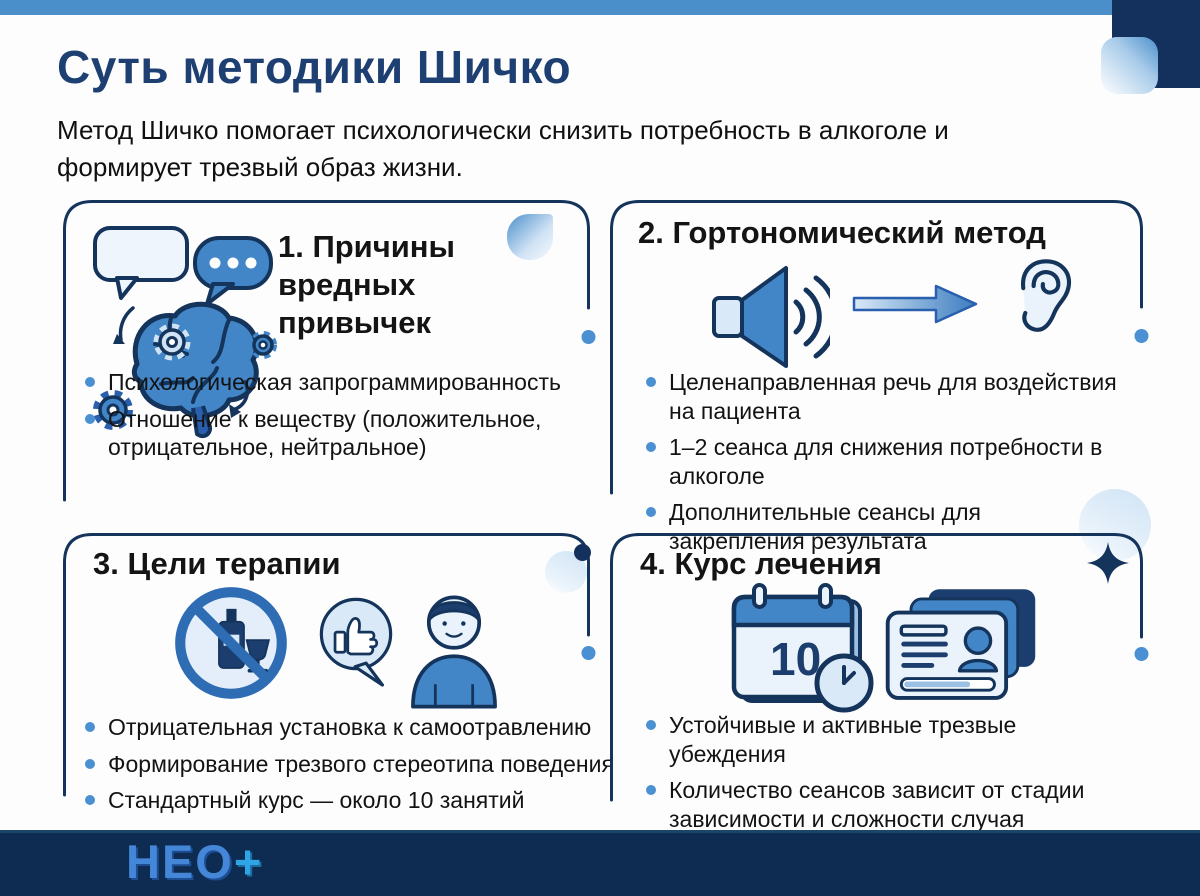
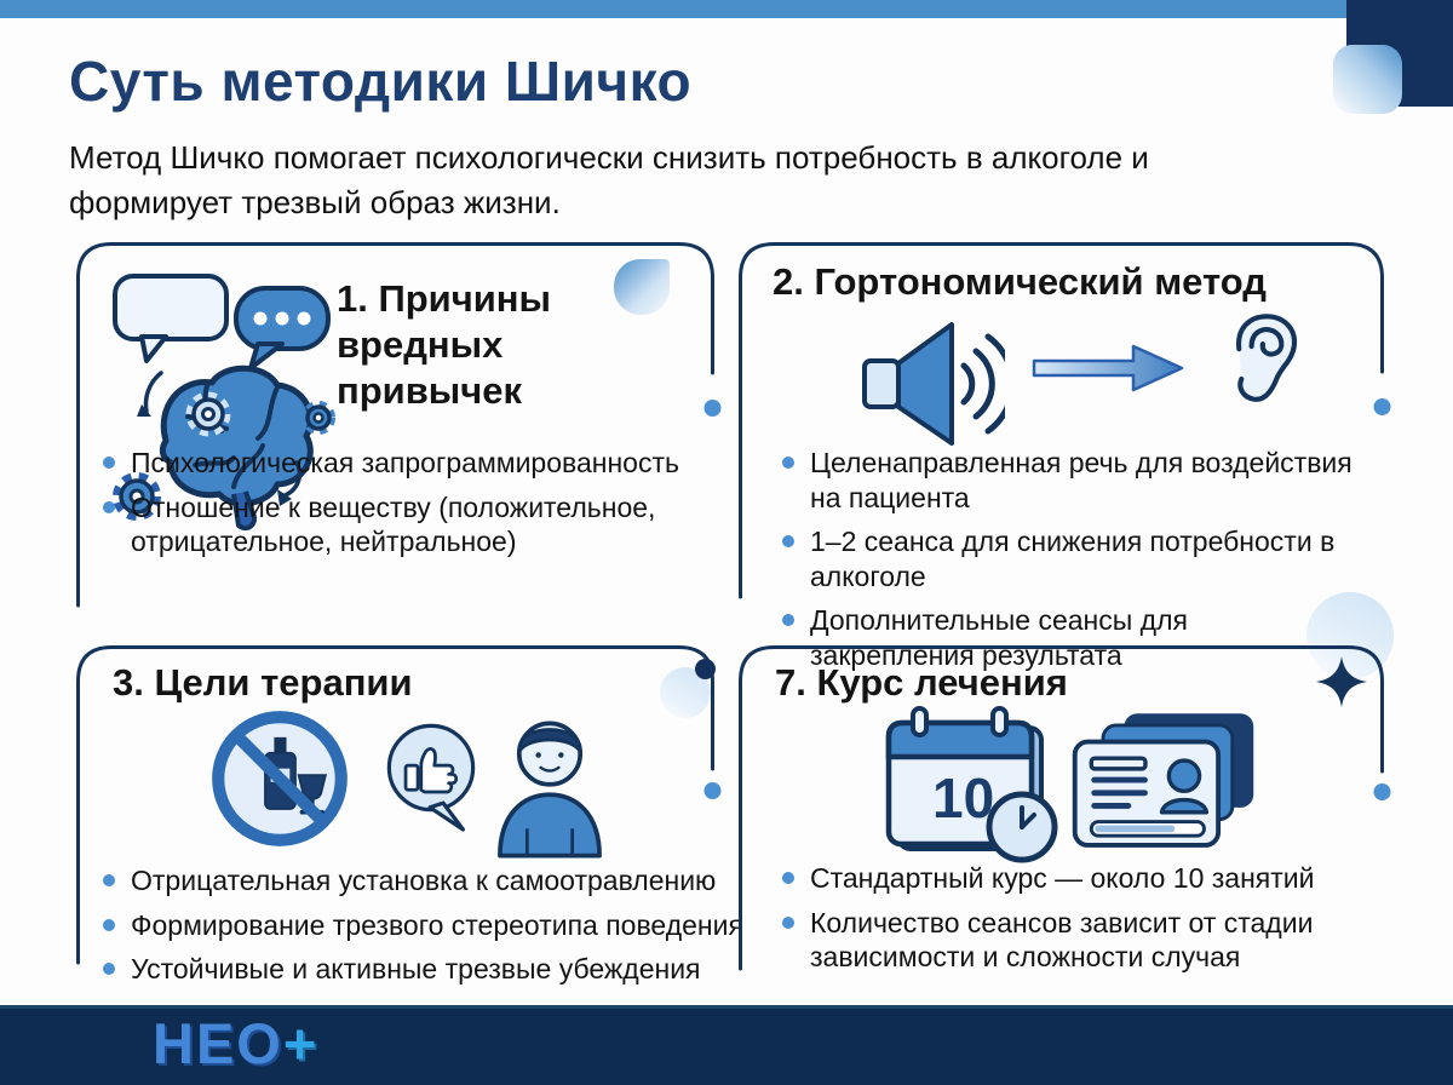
  Суть методики Шичко
  Метод Шичко помогает психологически снизить потребность в алкоголе и формирует трезвый образ жизни.
  1. Причины вредных привычек
  Психологическая запрограммированность
  Отношение к веществу (положительное, отрицательное, нейтральное)
  2. Гортономический метод
  Целенаправленная речь для воздействия на пациента
  1–2 сеанса для снижения потребности в алкоголе
  Дополнительные сеансы для закрепления результата
  3. Цели терапии
  Отрицательная установка к самоотравлению
  Формирование трезвого стереотипа поведения
- Стандартный курс — около 10 занятий
+ Устойчивые и активные трезвые убеждения
- 4. Курс лечения
+ 7. Курс лечения
  10
- Устойчивые и активные трезвые убеждения
+ Стандартный курс — около 10 занятий
  Количество сеансов зависит от стадии зависимости и сложности случая
  НЕО+
